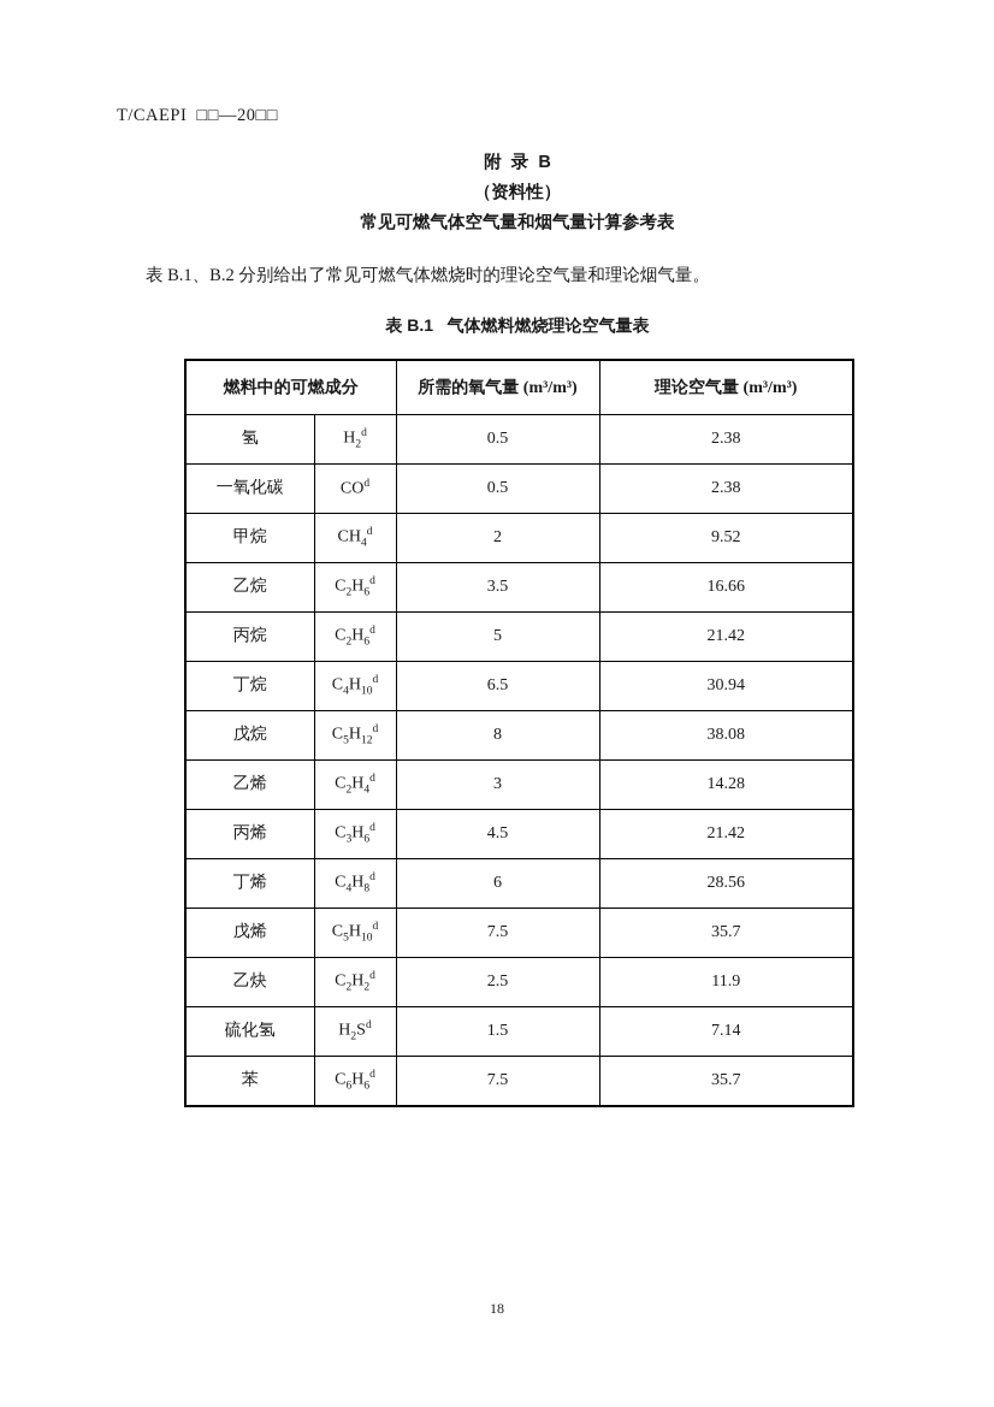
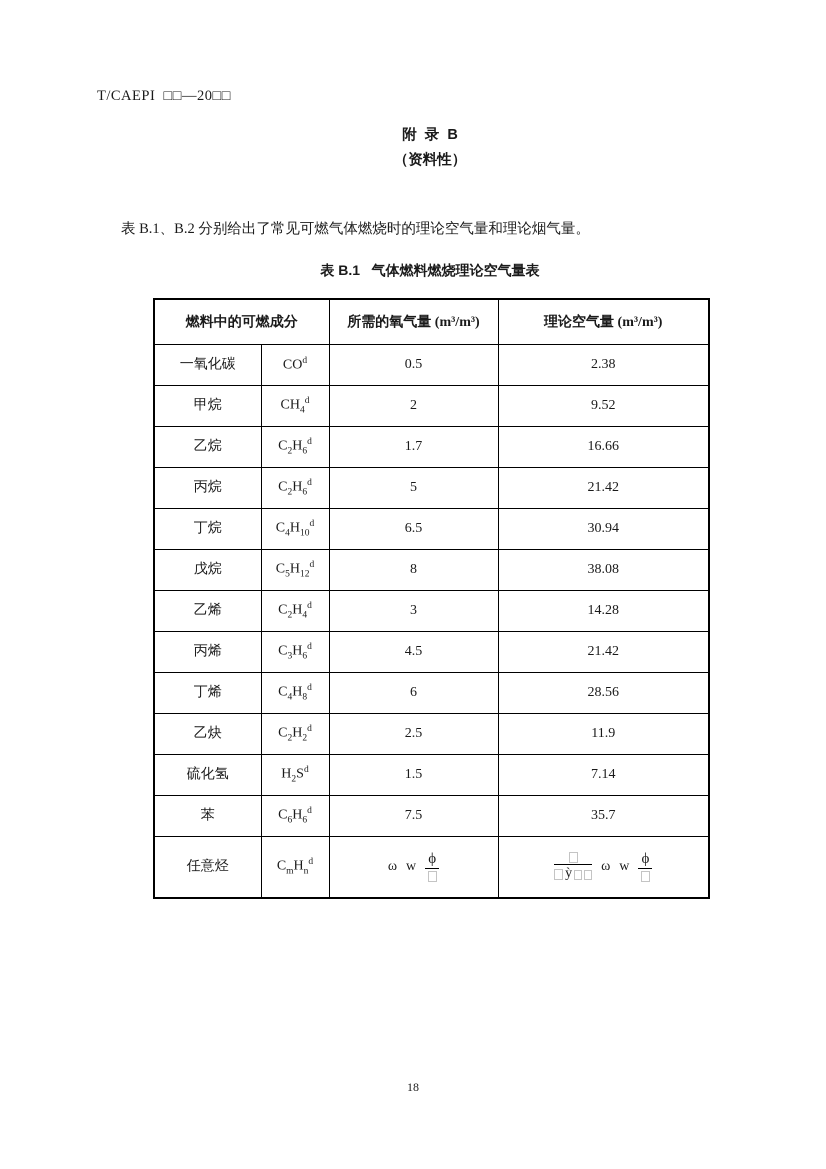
  T/CAEPI □□—20□□
  附 录 B
  （资料性）
- 常见可燃气体空气量和烟气量计算参考表
  表 B.1、B.2 分别给出了常见可燃气体燃烧时的理论空气量和理论烟气量。
  表 B.1 气体燃料燃烧理论空气量表
  燃料中的可燃成分	所需的氧气量 (m³/m³)	理论空气量 (m³/m³)
- 氢	H2d	0.5	2.38
  一氧化碳	COd	0.5	2.38
  甲烷	CH4d	2	9.52
- 乙烷	C2H6d	3.5	16.66
+ 乙烷	C2H6d	1.7	16.66
  丙烷	C2H6d	5	21.42
  丁烷	C4H10d	6.5	30.94
  戊烷	C5H12d	8	38.08
  乙烯	C2H4d	3	14.28
  丙烯	C3H6d	4.5	21.42
  丁烯	C4H8d	6	28.56
- 戊烯	C5H10d	7.5	35.7
  乙炔	C2H2d	2.5	11.9
  硫化氢	H2Sd	1.5	7.14
  苯	C6H6d	7.5	35.7
+ 任意烃	CmHnd	ω w ϕ	ỳ ω w ϕ
  18
